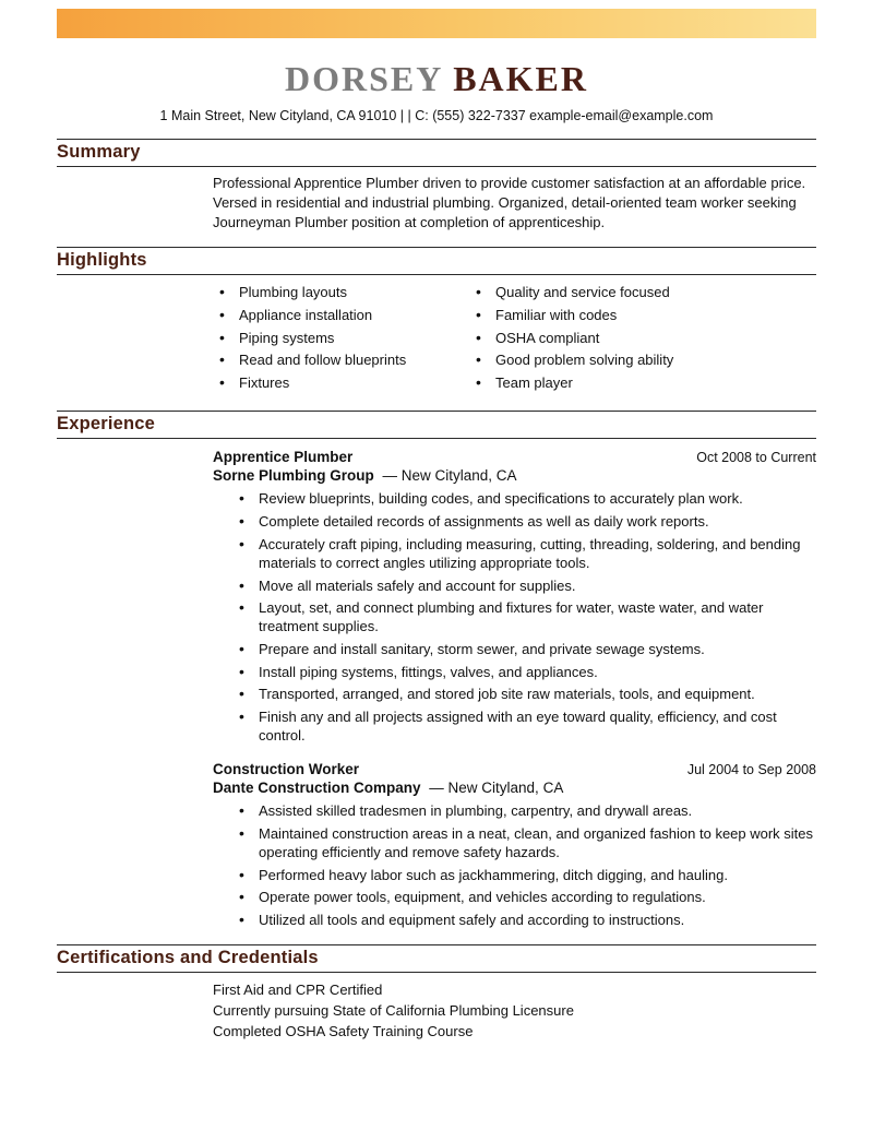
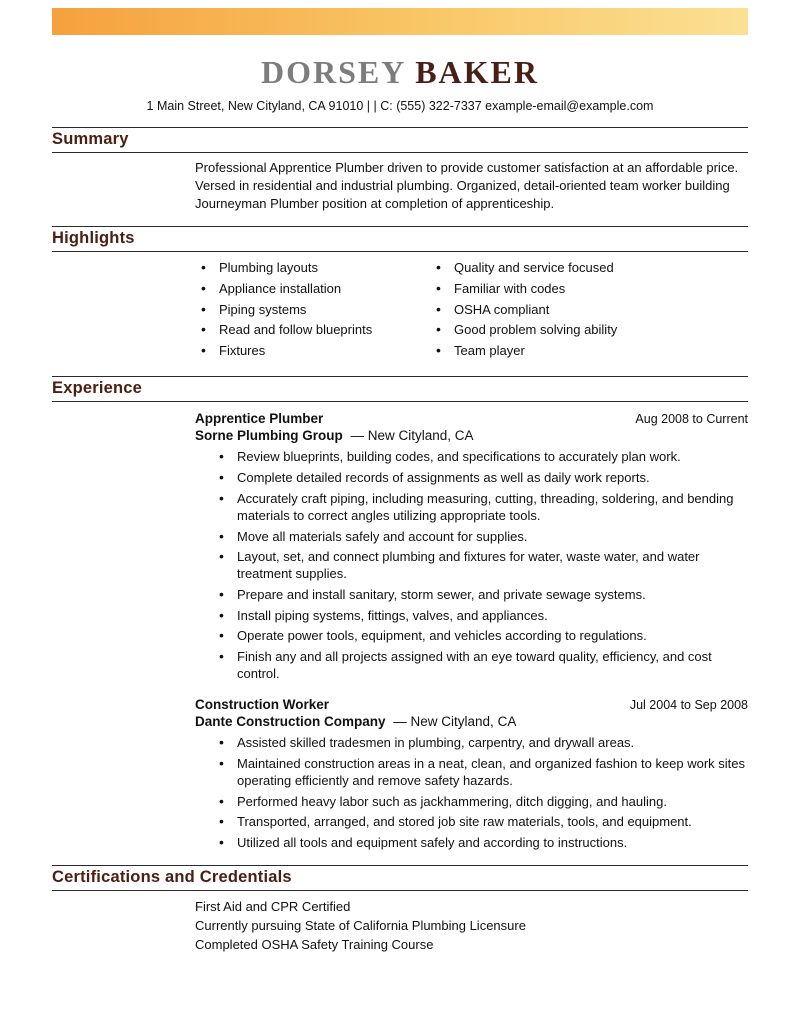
  DORSEY BAKER
  1 Main Street, New Cityland, CA 91010 | | C: (555) 322-7337 example-email@example.com
  Summary
- Professional Apprentice Plumber driven to provide customer satisfaction at an affordable price. Versed in residential and industrial plumbing. Organized, detail-oriented team worker seeking Journeyman Plumber position at completion of apprenticeship.
+ Professional Apprentice Plumber driven to provide customer satisfaction at an affordable price. Versed in residential and industrial plumbing. Organized, detail-oriented team worker building Journeyman Plumber position at completion of apprenticeship.
  Highlights
  Plumbing layouts
  Appliance installation
  Piping systems
  Read and follow blueprints
  Fixtures
  Quality and service focused
  Familiar with codes
  OSHA compliant
  Good problem solving ability
  Team player
  Experience
  Apprentice Plumber
- Oct 2008 to Current
+ Aug 2008 to Current
  Sorne Plumbing Group — New Cityland, CA
  Review blueprints, building codes, and specifications to accurately plan work.
  Complete detailed records of assignments as well as daily work reports.
  Accurately craft piping, including measuring, cutting, threading, soldering, and bending materials to correct angles utilizing appropriate tools.
  Move all materials safely and account for supplies.
  Layout, set, and connect plumbing and fixtures for water, waste water, and water treatment supplies.
  Prepare and install sanitary, storm sewer, and private sewage systems.
  Install piping systems, fittings, valves, and appliances.
- Transported, arranged, and stored job site raw materials, tools, and equipment.
+ Operate power tools, equipment, and vehicles according to regulations.
  Finish any and all projects assigned with an eye toward quality, efficiency, and cost control.
  Construction Worker
  Jul 2004 to Sep 2008
  Dante Construction Company — New Cityland, CA
  Assisted skilled tradesmen in plumbing, carpentry, and drywall areas.
  Maintained construction areas in a neat, clean, and organized fashion to keep work sites operating efficiently and remove safety hazards.
  Performed heavy labor such as jackhammering, ditch digging, and hauling.
- Operate power tools, equipment, and vehicles according to regulations.
+ Transported, arranged, and stored job site raw materials, tools, and equipment.
  Utilized all tools and equipment safely and according to instructions.
  Certifications and Credentials
  First Aid and CPR Certified
  Currently pursuing State of California Plumbing Licensure
  Completed OSHA Safety Training Course
